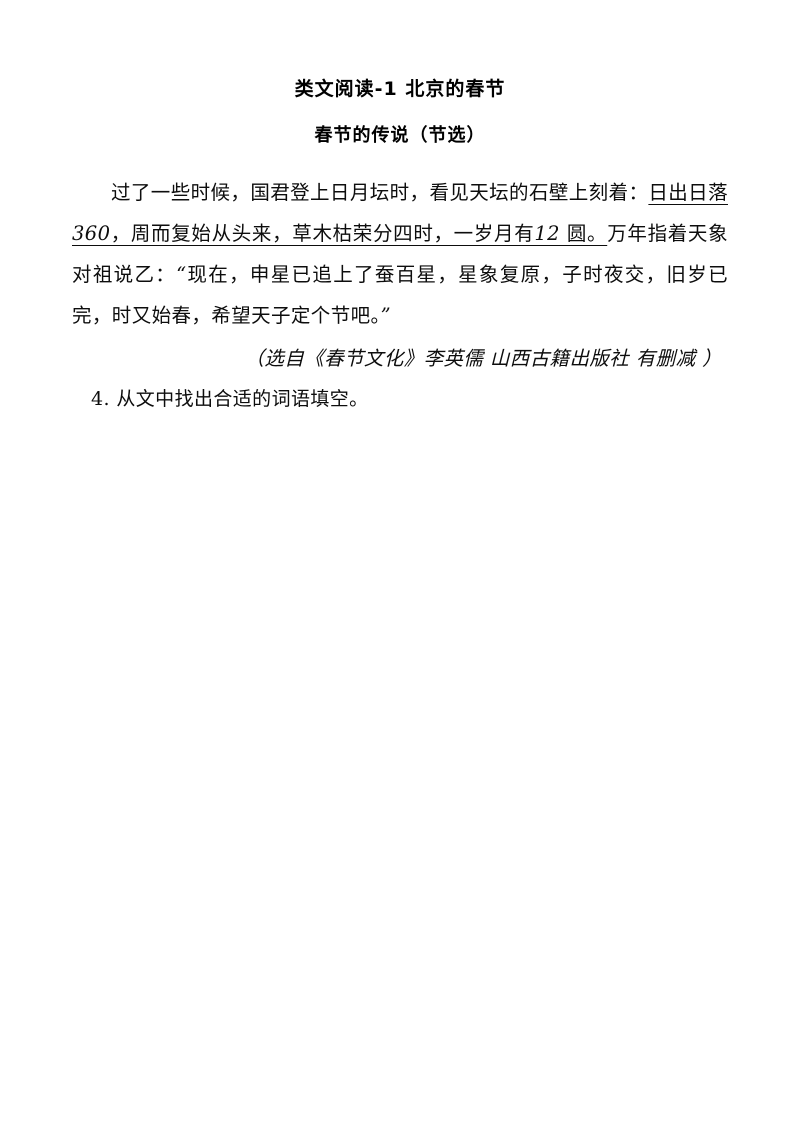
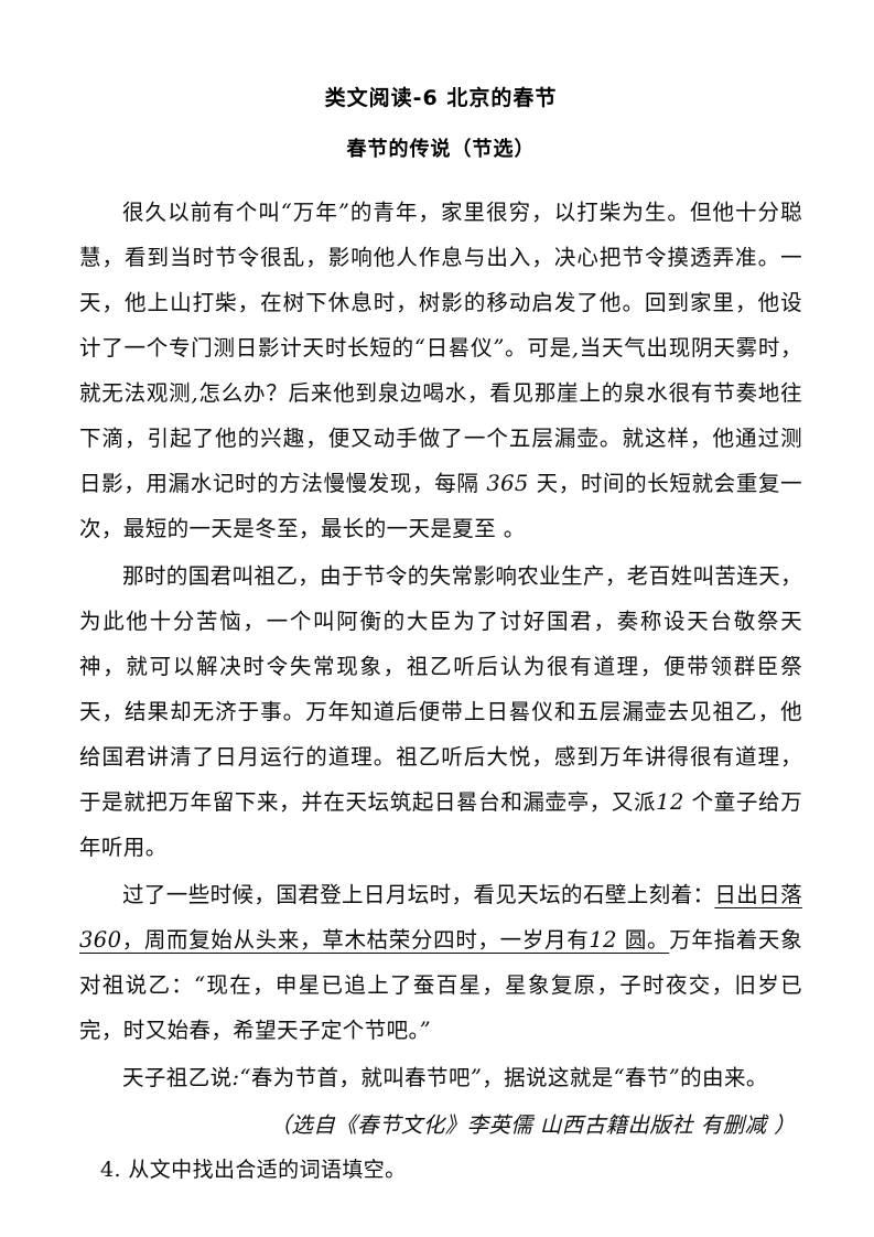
- 类文阅读-1 北京的春节
+ 类文阅读-6 北京的春节
  春节的传说（节选）
+ 很久以前有个叫“万年”的青年，家里很穷，以打柴为生。但他十分聪慧，看到当时节令很乱，影响他人作息与出入，决心把节令摸透弄准。一天，他上山打柴，在树下休息时，树影的移动启发了他。回到家里，他设计了一个专门测日影计天时长短的“日晷仪”。可是,当天气出现阴天雾时，就无法观测,怎么办？后来他到泉边喝水，看见那崖上的泉水很有节奏地往下滴，引起了他的兴趣，便又动手做了一个五层漏壶。就这样，他通过测日影，用漏水记时的方法慢慢发现，每隔 365 天，时间的长短就会重复一次，最短的一天是冬至，最长的一天是夏至 。
+ 那时的国君叫祖乙，由于节令的失常影响农业生产，老百姓叫苦连天，为此他十分苦恼，一个叫阿衡的大臣为了讨好国君，奏称设天台敬祭天神，就可以解决时令失常现象，祖乙听后认为很有道理，便带领群臣祭天，结果却无济于事。万年知道后便带上日晷仪和五层漏壶去见祖乙，他给国君讲清了日月运行的道理。祖乙听后大悦，感到万年讲得很有道理，于是就把万年留下来，并在天坛筑起日晷台和漏壶亭，又派12 个童子给万年听用。
  过了一些时候，国君登上日月坛时，看见天坛的石壁上刻着：日出日落 360，周而复始从头来，草木枯荣分四时，一岁月有12 圆。万年指着天象对祖说乙：“现在，申星已追上了蚕百星，星象复原，子时夜交，旧岁已完，时又始春，希望天子定个节吧。”
+ 天子祖乙说:“春为节首，就叫春节吧”，据说这就是“春节”的由来。
  （选自《春节文化》李英儒 山西古籍出版社 有删减 ）
  4. 从文中找出合适的词语填空。
